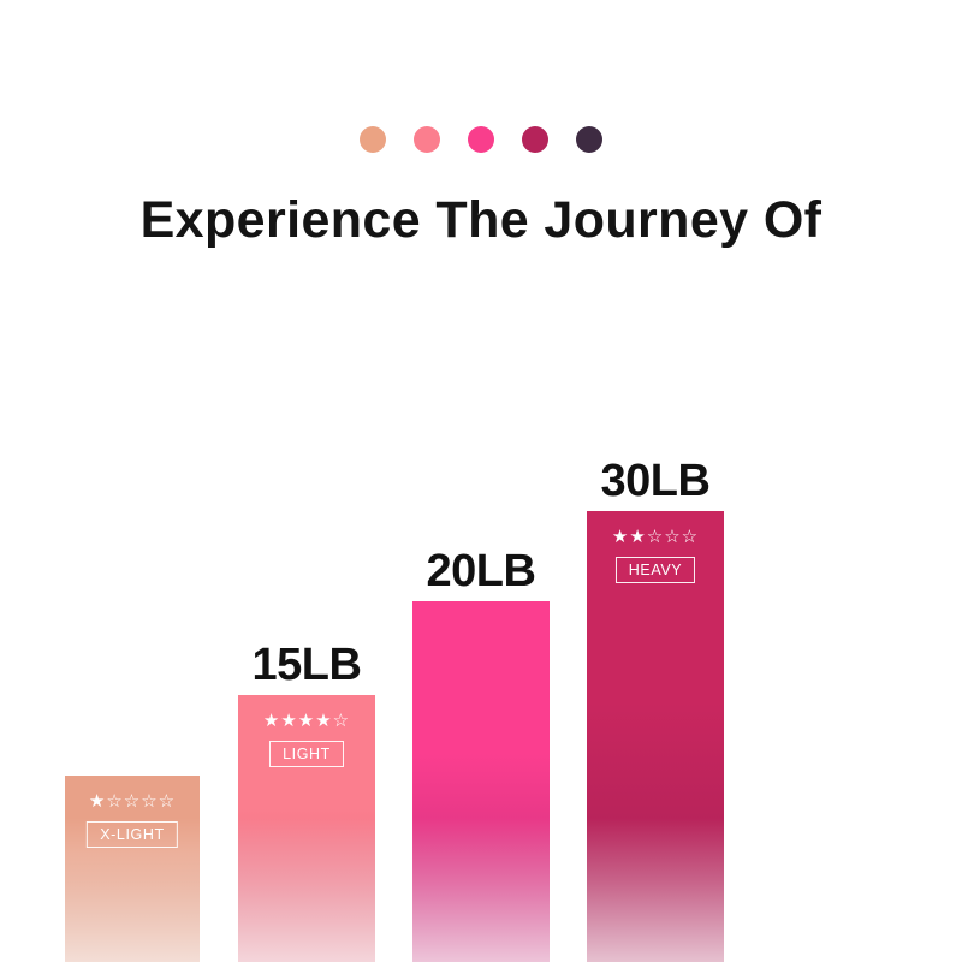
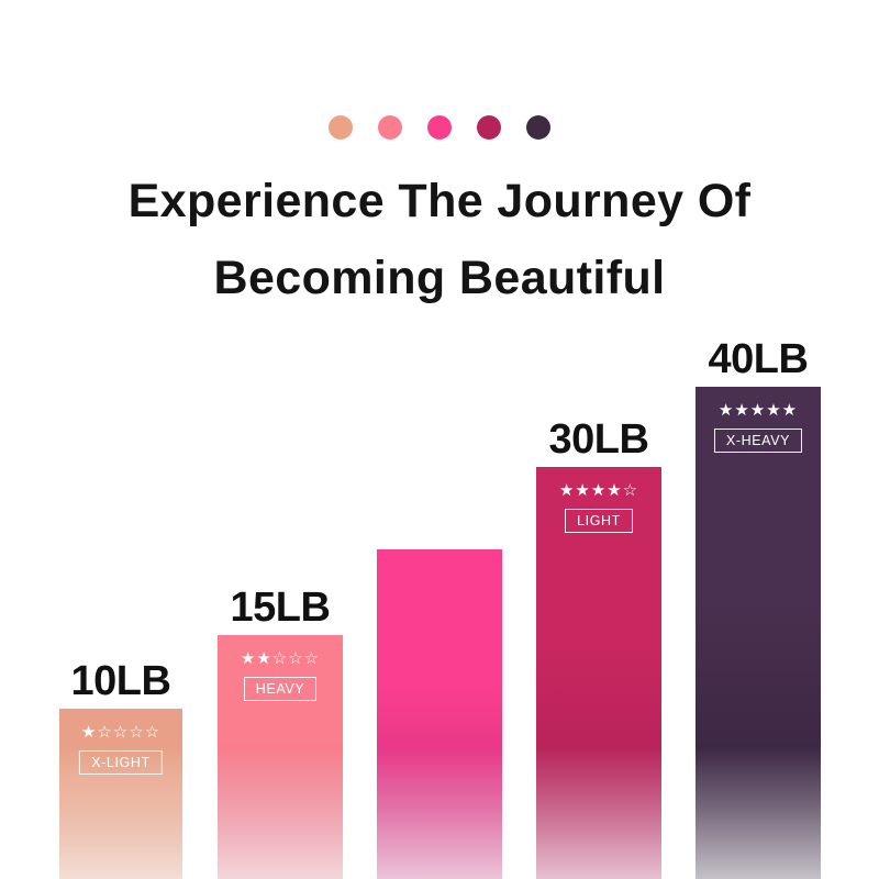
  Experience The Journey Of
+ Becoming Beautiful
+ 10LB
  ★☆☆☆☆
  15LB
- ★★★★☆
+ ★★☆☆☆
- LIGHT
+ HEAVY
- 20LB
  30LB
- ★★☆☆☆
+ ★★★★☆
- HEAVY
+ LIGHT
+ 40LB
+ ★★★★★
+ X-HEAVY
